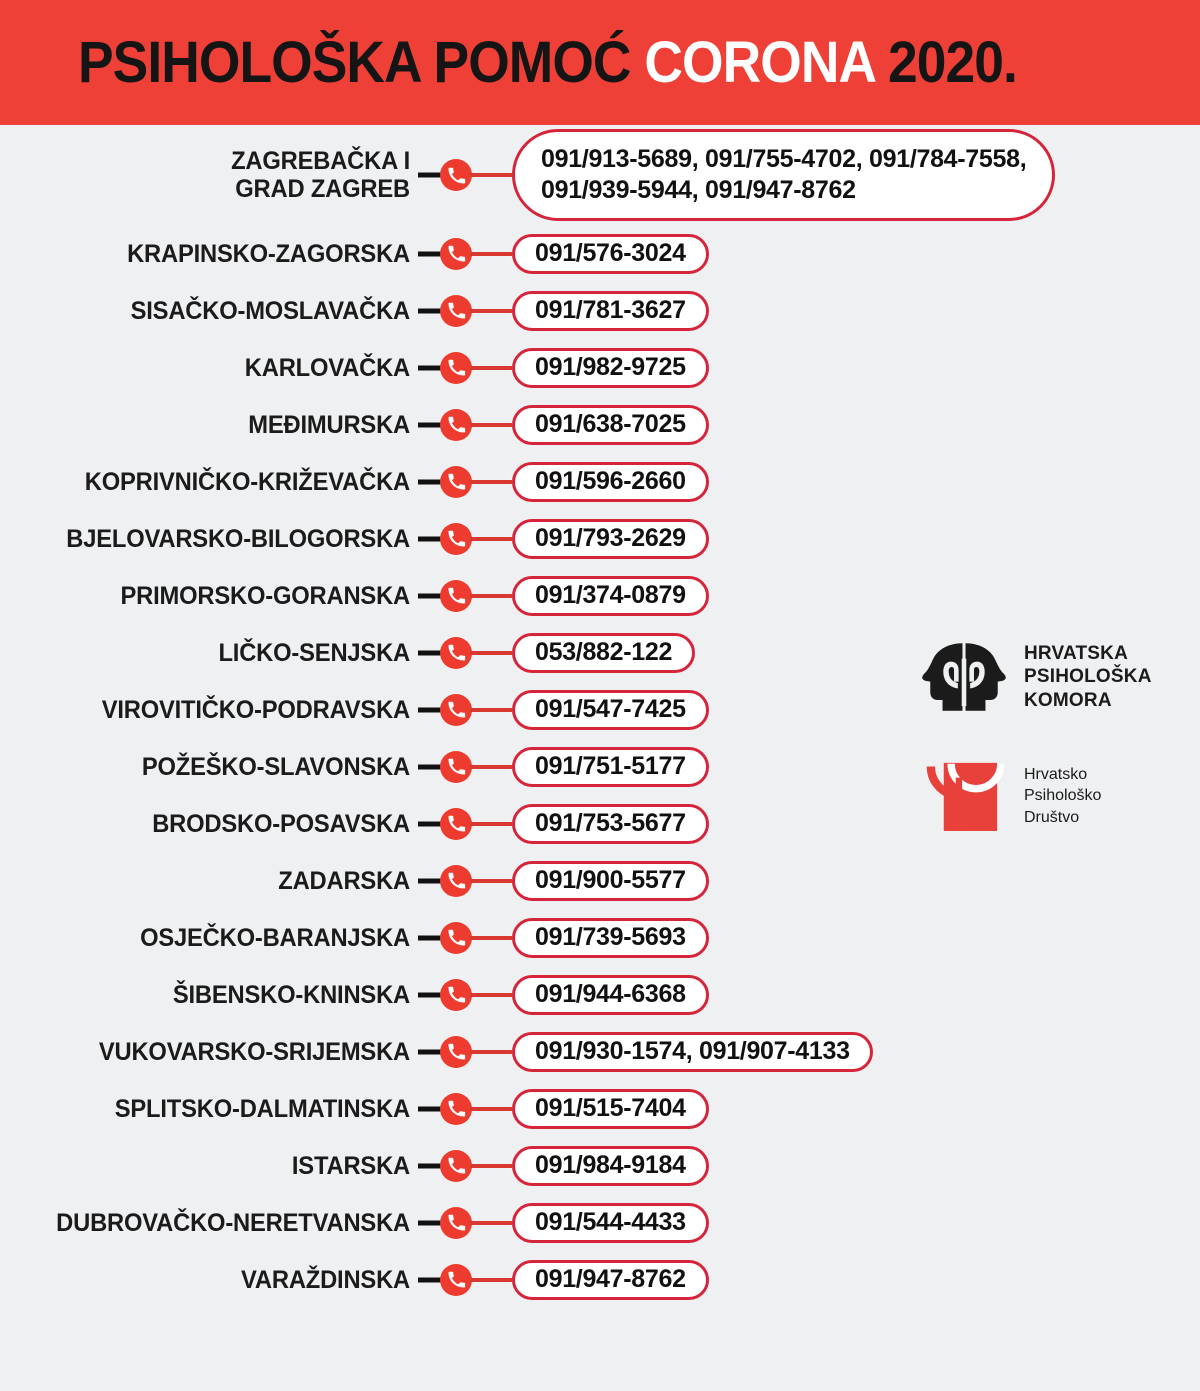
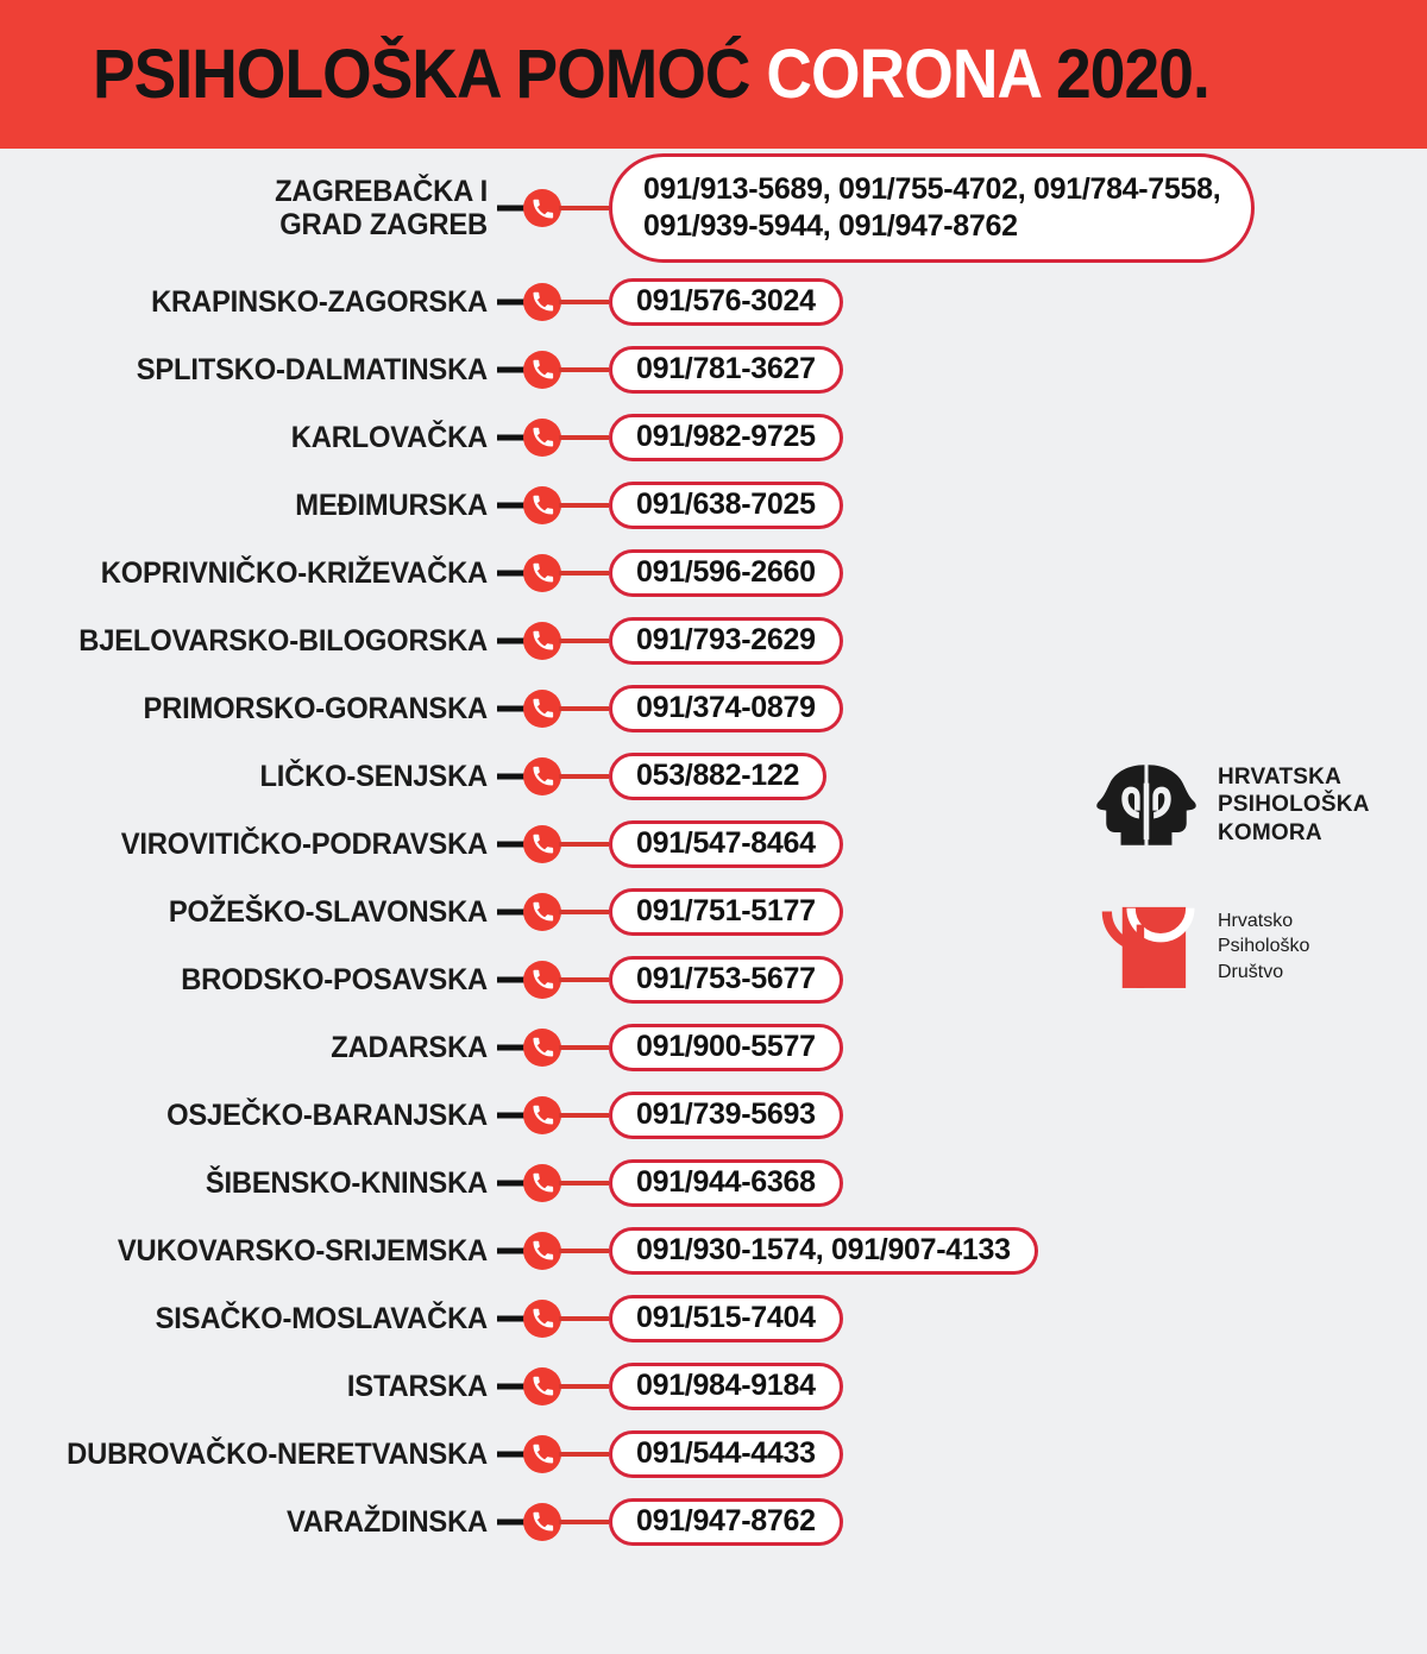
  PSIHOLOŠKA POMOĆ CORONA 2020.
  ZAGREBAČKA I
  GRAD ZAGREB
  091/913-5689, 091/755-4702, 091/784-7558,
  091/939-5944, 091/947-8762
  KRAPINSKO-ZAGORSKA
  091/576-3024
- SISAČKO-MOSLAVAČKA
+ SPLITSKO-DALMATINSKA
  091/781-3627
  KARLOVAČKA
  091/982-9725
  MEĐIMURSKA
  091/638-7025
  KOPRIVNIČKO-KRIŽEVAČKA
  091/596-2660
  BJELOVARSKO-BILOGORSKA
  091/793-2629
  PRIMORSKO-GORANSKA
  091/374-0879
  LIČKO-SENJSKA
  053/882-122
  VIROVITIČKO-PODRAVSKA
- 091/547-7425
+ 091/547-8464
  POŽEŠKO-SLAVONSKA
  091/751-5177
  BRODSKO-POSAVSKA
  091/753-5677
  ZADARSKA
  091/900-5577
  OSJEČKO-BARANJSKA
  091/739-5693
  ŠIBENSKO-KNINSKA
  091/944-6368
  VUKOVARSKO-SRIJEMSKA
  091/930-1574, 091/907-4133
- SPLITSKO-DALMATINSKA
+ SISAČKO-MOSLAVAČKA
  091/515-7404
  ISTARSKA
  091/984-9184
  DUBROVAČKO-NERETVANSKA
  091/544-4433
  VARAŽDINSKA
  091/947-8762
  HRVATSKA
  PSIHOLOŠKA
  KOMORA
  Hrvatsko
  Psihološko
  Društvo
